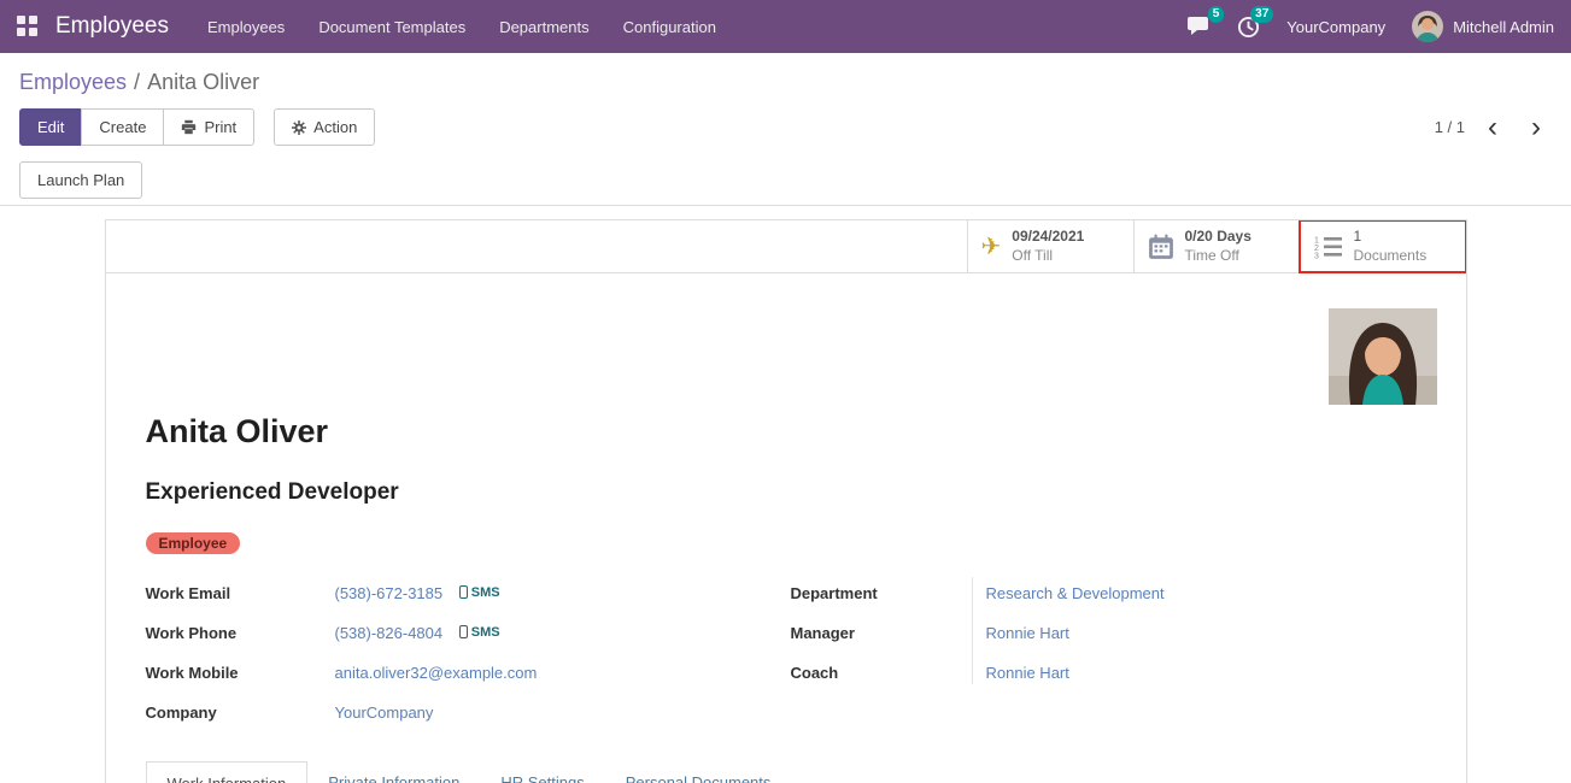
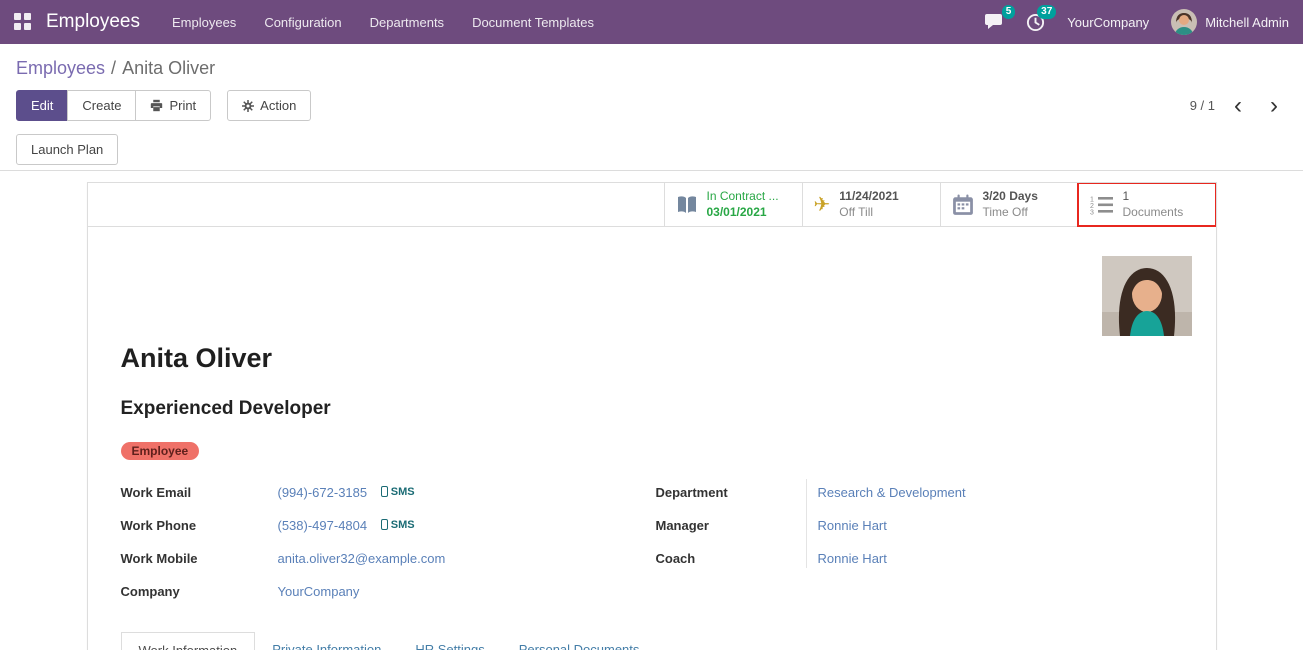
  Employees
  Employees
- Document Templates
+ Configuration
  Departments
- Configuration
+ Document Templates
  5
  37
  YourCompany
  Mitchell Admin
  Employees / Anita Oliver
  Edit
  Create
  Print
  Action
- 1 / 1
+ 9 / 1
  ‹
  ›
  Launch Plan
+ In Contract ...
+ 03/01/2021
  ✈
- 09/24/2021
+ 11/24/2021
  Off Till
- 0/20 Days
+ 3/20 Days
  Time Off
  1
  Documents
  Anita Oliver
  Experienced Developer
  Employee
  Work Email
- (538)-672-3185
+ (994)-672-3185
  SMS
  Work Phone
- (538)-826-4804
+ (538)-497-4804
  SMS
  Work Mobile
  anita.oliver32@example.com
  Company
  YourCompany
  Department
  Research & Development
  Manager
  Ronnie Hart
  Coach
  Ronnie Hart
